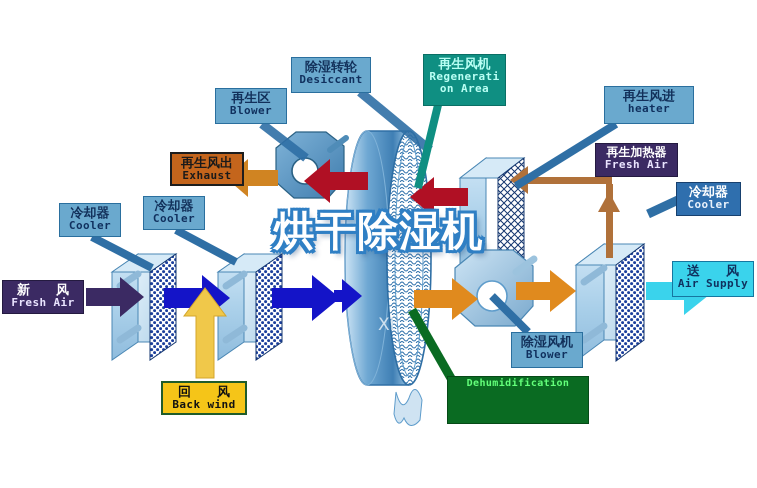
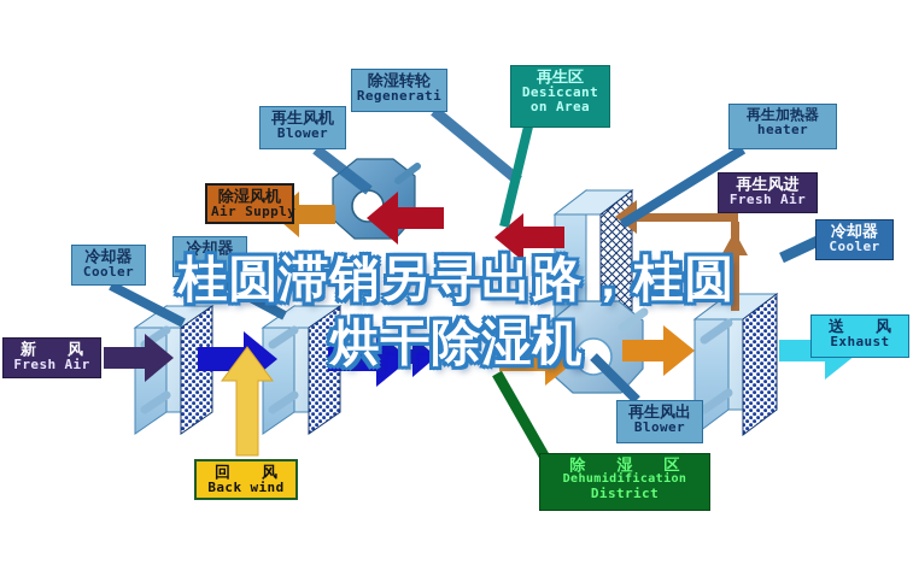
- XI
  除湿转轮
- Desiccant
+ Regenerati
- 再生区
+ 再生风机
  Blower
- 再生风机
+ 再生区
- Regenerati
+ Desiccant
  on Area
- 再生风进
+ 再生加热器
  heater
- 再生风出
+ 除湿风机
- Exhaust
+ Air Supply
- 再生加热器
+ 再生风进
  Fresh Air
  冷却器
  Cooler
  冷却器
  Cooler
  冷却器
  Cooler
  新 风
  Fresh Air
  送 风
- Air Supply
+ Exhaust
- 除湿风机
+ 再生风出
  Blower
  回 风
  Back wind
+ 除 湿 区
  Dehumidification
+ District
+ 桂圆滞销另寻出路，桂圆
  烘干除湿机
